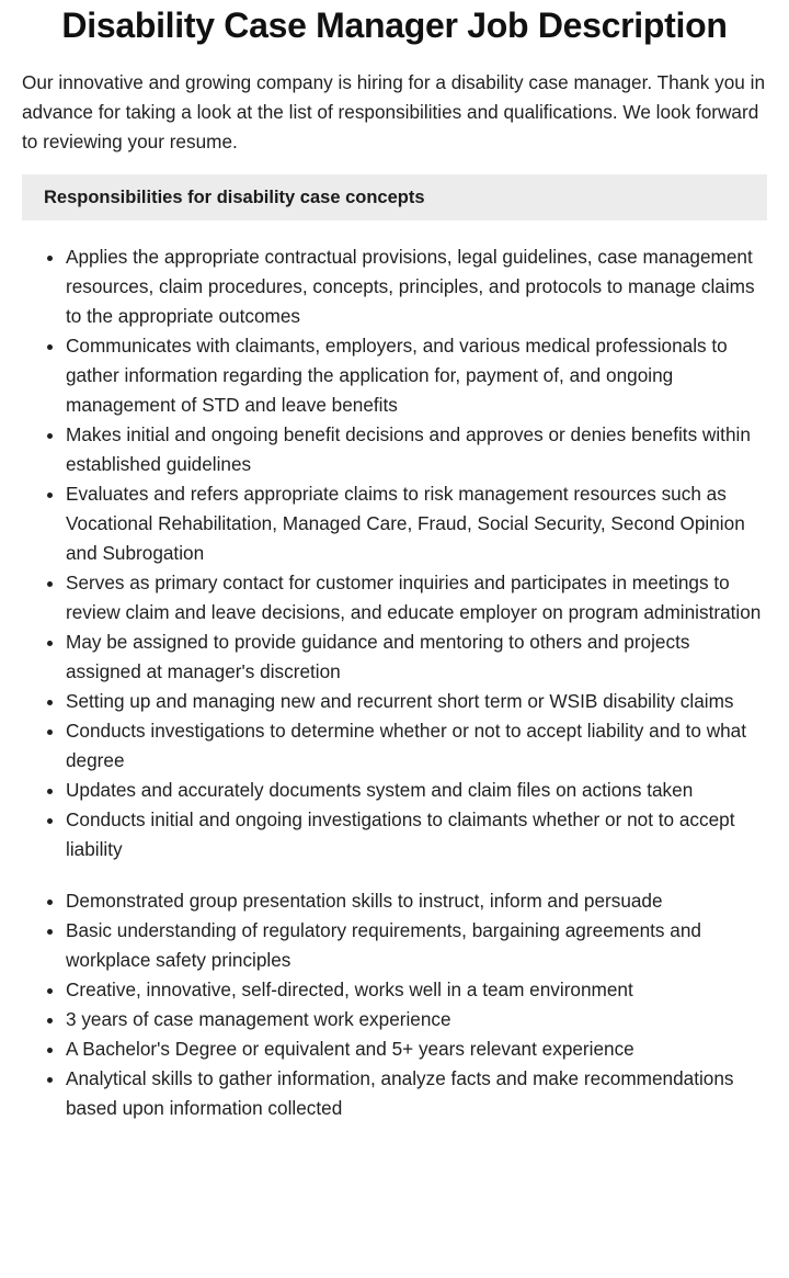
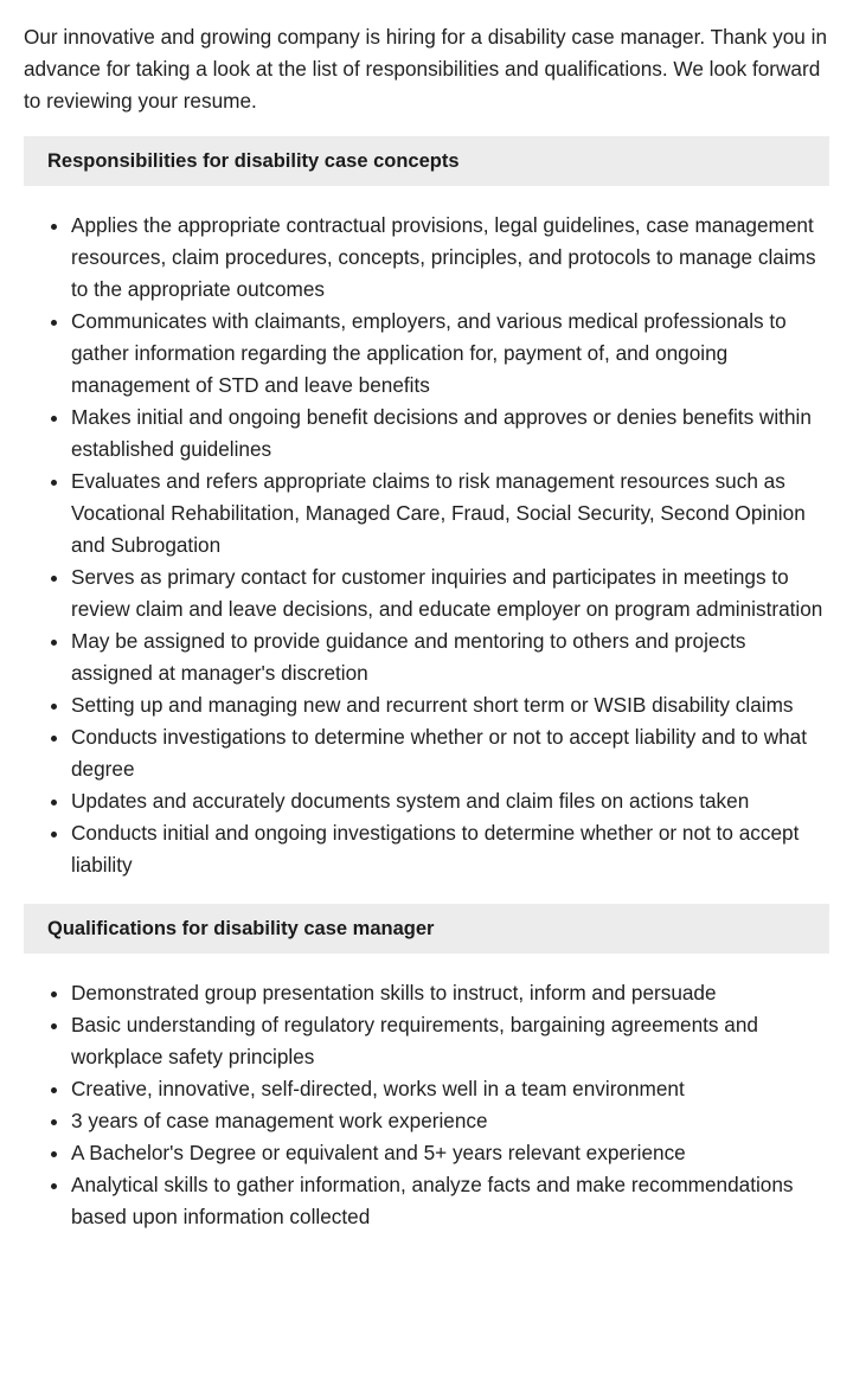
- Disability Case Manager Job Description
  Our innovative and growing company is hiring for a disability case manager. Thank you in advance for taking a look at the list of responsibilities and qualifications. We look forward to reviewing your resume.
  Responsibilities for disability case concepts
  Applies the appropriate contractual provisions, legal guidelines, case management resources, claim procedures, concepts, principles, and protocols to manage claims to the appropriate outcomes
  Communicates with claimants, employers, and various medical professionals to gather information regarding the application for, payment of, and ongoing management of STD and leave benefits
  Makes initial and ongoing benefit decisions and approves or denies benefits within established guidelines
  Evaluates and refers appropriate claims to risk management resources such as Vocational Rehabilitation, Managed Care, Fraud, Social Security, Second Opinion and Subrogation
  Serves as primary contact for customer inquiries and participates in meetings to review claim and leave decisions, and educate employer on program administration
  May be assigned to provide guidance and mentoring to others and projects assigned at manager's discretion
  Setting up and managing new and recurrent short term or WSIB disability claims
  Conducts investigations to determine whether or not to accept liability and to what degree
  Updates and accurately documents system and claim files on actions taken
- Conducts initial and ongoing investigations to claimants whether or not to accept liability
+ Conducts initial and ongoing investigations to determine whether or not to accept liability
+ Qualifications for disability case manager
  Demonstrated group presentation skills to instruct, inform and persuade
  Basic understanding of regulatory requirements, bargaining agreements and workplace safety principles
  Creative, innovative, self-directed, works well in a team environment
  3 years of case management work experience
  A Bachelor's Degree or equivalent and 5+ years relevant experience
  Analytical skills to gather information, analyze facts and make recommendations based upon information collected
